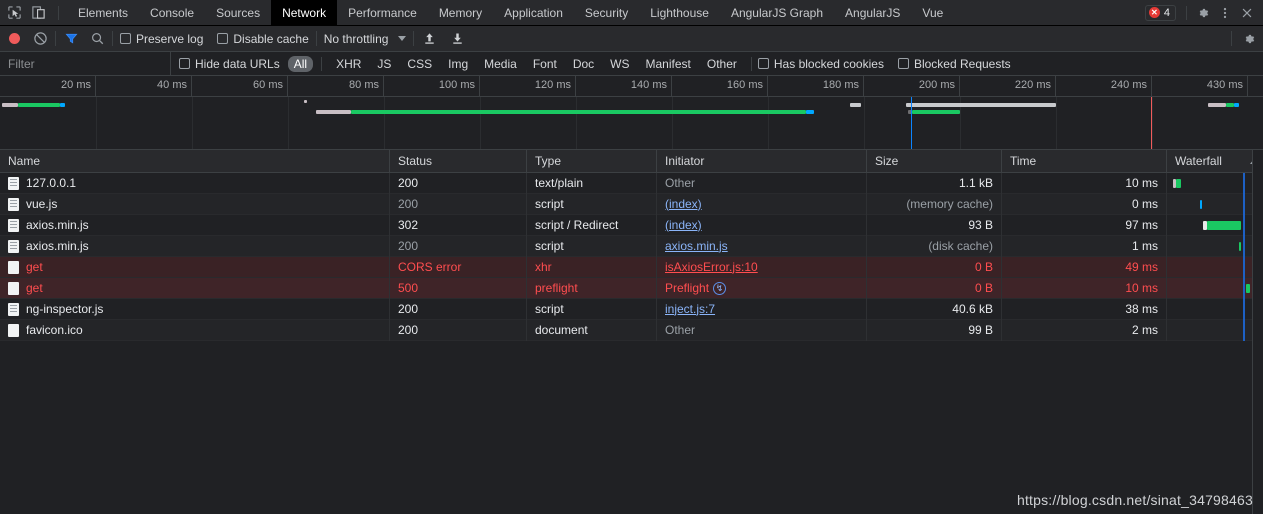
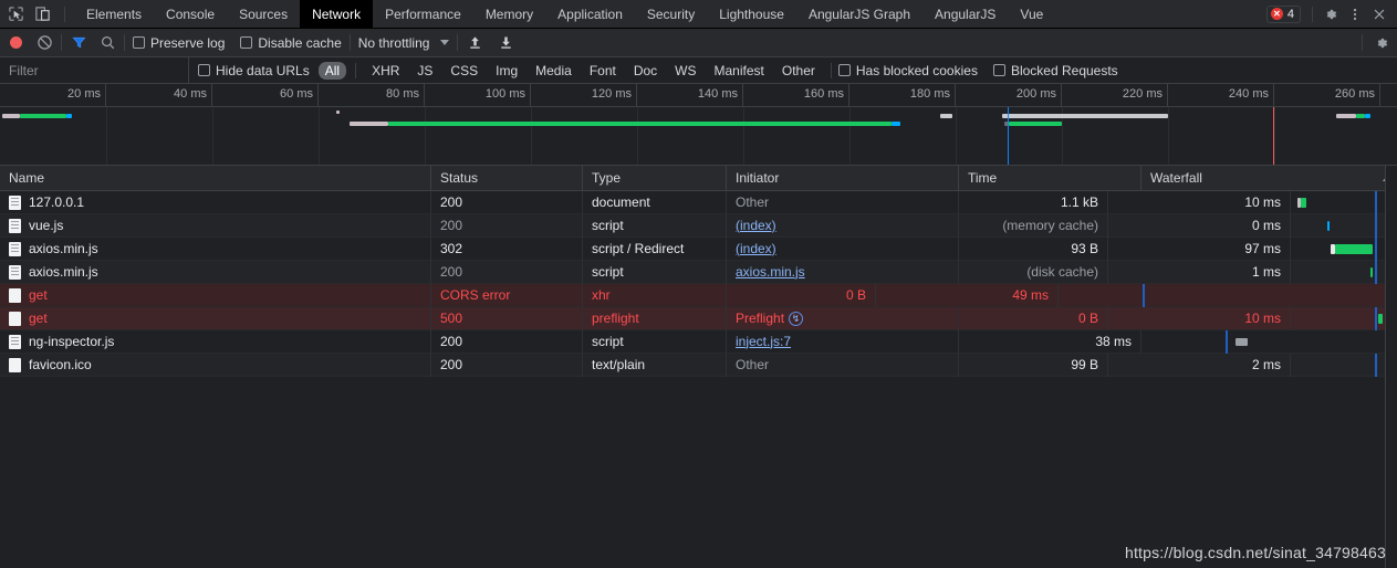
  Elements
  Console
  Sources
  Network
  Performance
  Memory
  Application
  Security
  Lighthouse
  AngularJS Graph
  AngularJS
  Vue
  ✕
  4
  Preserve log
  Disable cache
  No throttling
  Filter
  Hide data URLs
  All
  XHR
  JS
  CSS
  Img
  Media
  Font
  Doc
  WS
  Manifest
  Other
  Has blocked cookies
  Blocked Requests
  20 ms
  40 ms
  60 ms
  80 ms
  100 ms
  120 ms
  140 ms
  160 ms
  180 ms
  200 ms
  220 ms
  240 ms
- 430 ms
+ 260 ms
  Name
  Status
  Type
  Initiator
- Size
  Time
  Waterfall
  127.0.0.1
  200
- text/plain
+ document
  Other
  1.1 kB
  10 ms
  vue.js
  200
  script
  (index)
  (memory cache)
  0 ms
  axios.min.js
  302
  script / Redirect
  (index)
  93 B
  97 ms
  axios.min.js
  200
  script
  axios.min.js
  (disk cache)
  1 ms
  get
  CORS error
  xhr
- isAxiosError.js:10
  0 B
  49 ms
  get
  500
  preflight
  Preflight
  ↯
  0 B
  10 ms
  ng-inspector.js
  200
  script
  inject.js:7
- 40.6 kB
  38 ms
  favicon.ico
  200
- document
+ text/plain
  Other
  99 B
  2 ms
  https://blog.csdn.net/sinat_34798463
